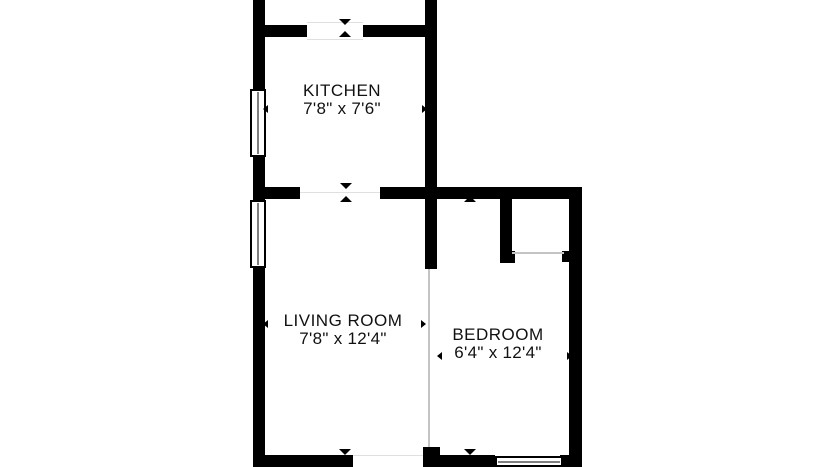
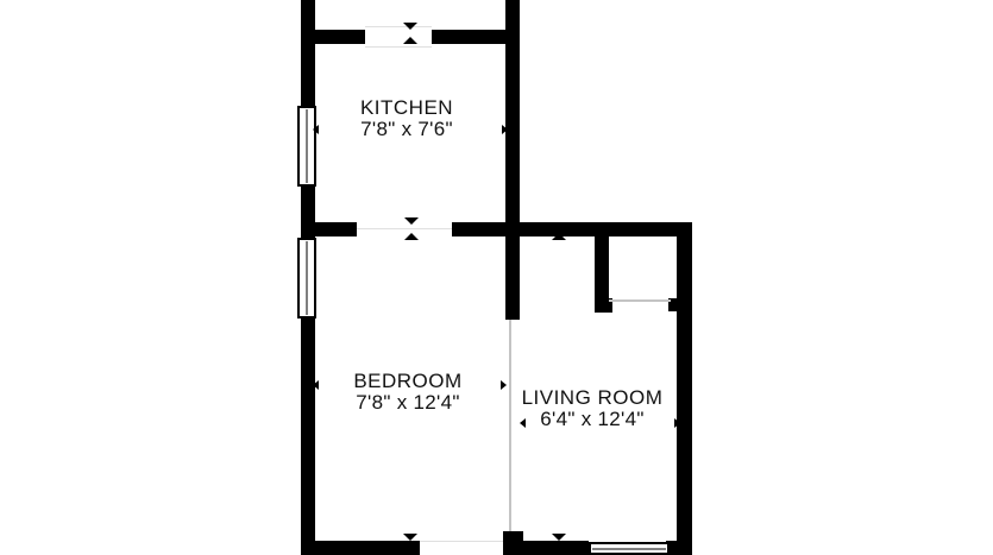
  KITCHEN
  7'8" x 7'6"
- LIVING ROOM
+ BEDROOM
  7'8" x 12'4"
- BEDROOM
+ LIVING ROOM
  6'4" x 12'4"
